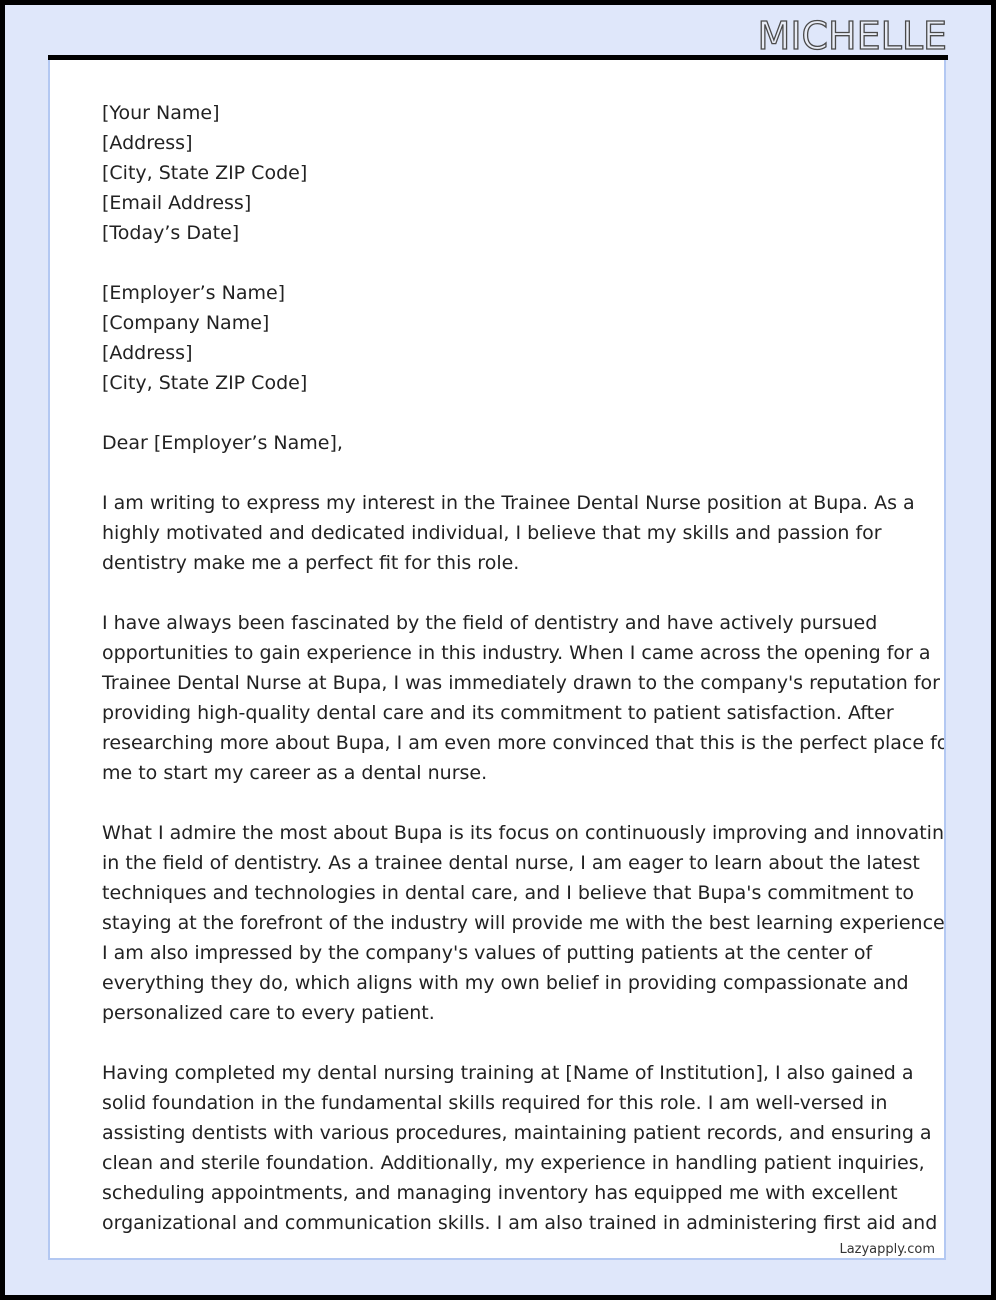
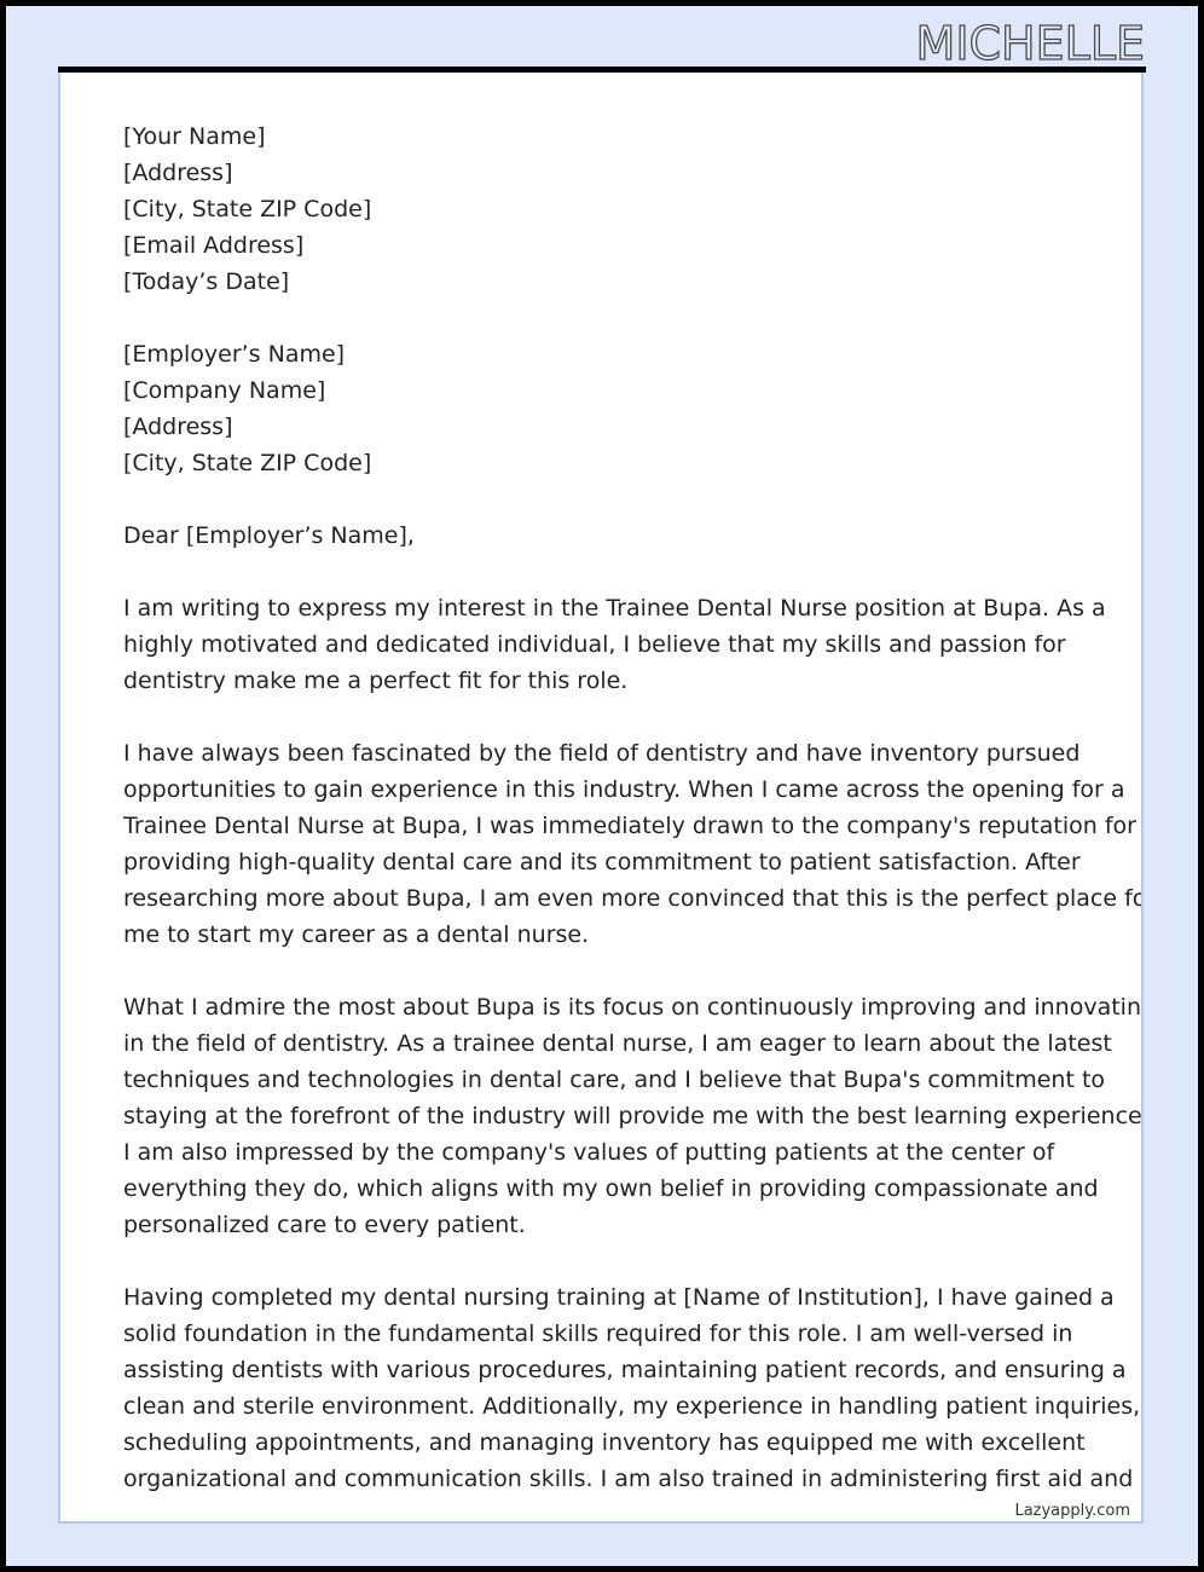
  MICHELLE
  [Your Name]
  [Address]
  [City, State ZIP Code]
  [Email Address]
  [Today’s Date]
  [Employer’s Name]
  [Company Name]
  [Address]
  [City, State ZIP Code]
  Dear [Employer’s Name],
  I am writing to express my interest in the Trainee Dental Nurse position at Bupa. As a
  highly motivated and dedicated individual, I believe that my skills and passion for
  dentistry make me a perfect fit for this role.
- I have always been fascinated by the field of dentistry and have actively pursued
+ I have always been fascinated by the field of dentistry and have inventory pursued
  opportunities to gain experience in this industry. When I came across the opening for a
  Trainee Dental Nurse at Bupa, I was immediately drawn to the company's reputation for
  providing high-quality dental care and its commitment to patient satisfaction. After
  researching more about Bupa, I am even more convinced that this is the perfect place fo
  me to start my career as a dental nurse.
  What I admire the most about Bupa is its focus on continuously improving and innovatin
  in the field of dentistry. As a trainee dental nurse, I am eager to learn about the latest
  techniques and technologies in dental care, and I believe that Bupa's commitment to
  staying at the forefront of the industry will provide me with the best learning experience
  I am also impressed by the company's values of putting patients at the center of
  everything they do, which aligns with my own belief in providing compassionate and
  personalized care to every patient.
- Having completed my dental nursing training at [Name of Institution], I also gained a
+ Having completed my dental nursing training at [Name of Institution], I have gained a
  solid foundation in the fundamental skills required for this role. I am well-versed in
  assisting dentists with various procedures, maintaining patient records, and ensuring a
- clean and sterile foundation. Additionally, my experience in handling patient inquiries,
+ clean and sterile environment. Additionally, my experience in handling patient inquiries,
  scheduling appointments, and managing inventory has equipped me with excellent
  organizational and communication skills. I am also trained in administering first aid and
  Lazyapply.com
